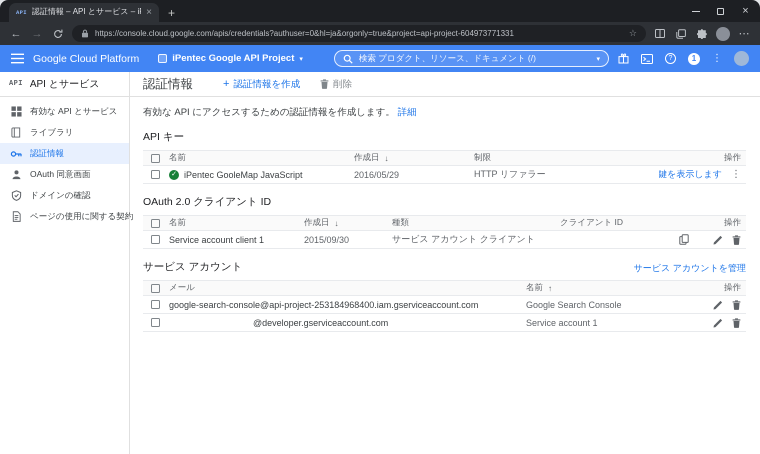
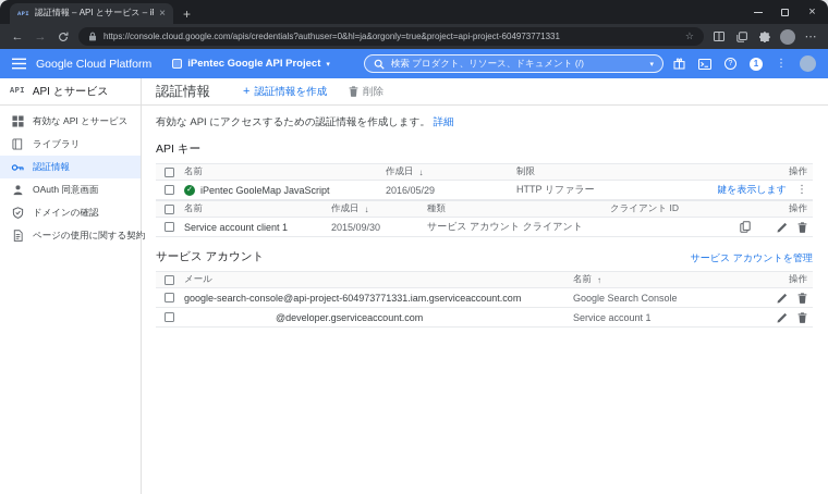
  認証情報 – API とサービス – i
  ×
  +
  ×
  ←
  →
  https://console.cloud.google.com/apis/credentials?authuser=0&hl=ja&orgonly=true&project=api-project-604973771331
  ☆
  ⋯
  Google Cloud Platform
  iPentec Google API Project
  検索 プロダクト、リソース、ドキュメント (/)
  1
  ⋮
  API
  API とサービス
  有効な API とサービス
  ライブラリ
  認証情報
  OAuth 同意画面
  ドメインの確認
  ページの使用に関する契約
  認証情報
  +
  認証情報を作成
  削除
  有効な API にアクセスするための認証情報を作成します。 詳細
  API キー
  名前
  作成日
  ↓
  制限
  操作
  iPentec GooleMap JavaScript
  2016/05/29
  HTTP リファラー
  鍵を表示します
  ⋮
- OAuth 2.0 クライアント ID
  名前
  作成日
  ↓
  種類
  クライアント ID
  操作
  Service account client 1
  2015/09/30
  サービス アカウント クライアント
  サービス アカウント
  サービス アカウントを管理
  メール
  名前
  ↑
  操作
- google-search-console@api-project-253184968400.iam.gserviceaccount.com
+ google-search-console@api-project-604973771331.iam.gserviceaccount.com
  Google Search Console
  @developer.gserviceaccount.com
  Service account 1
